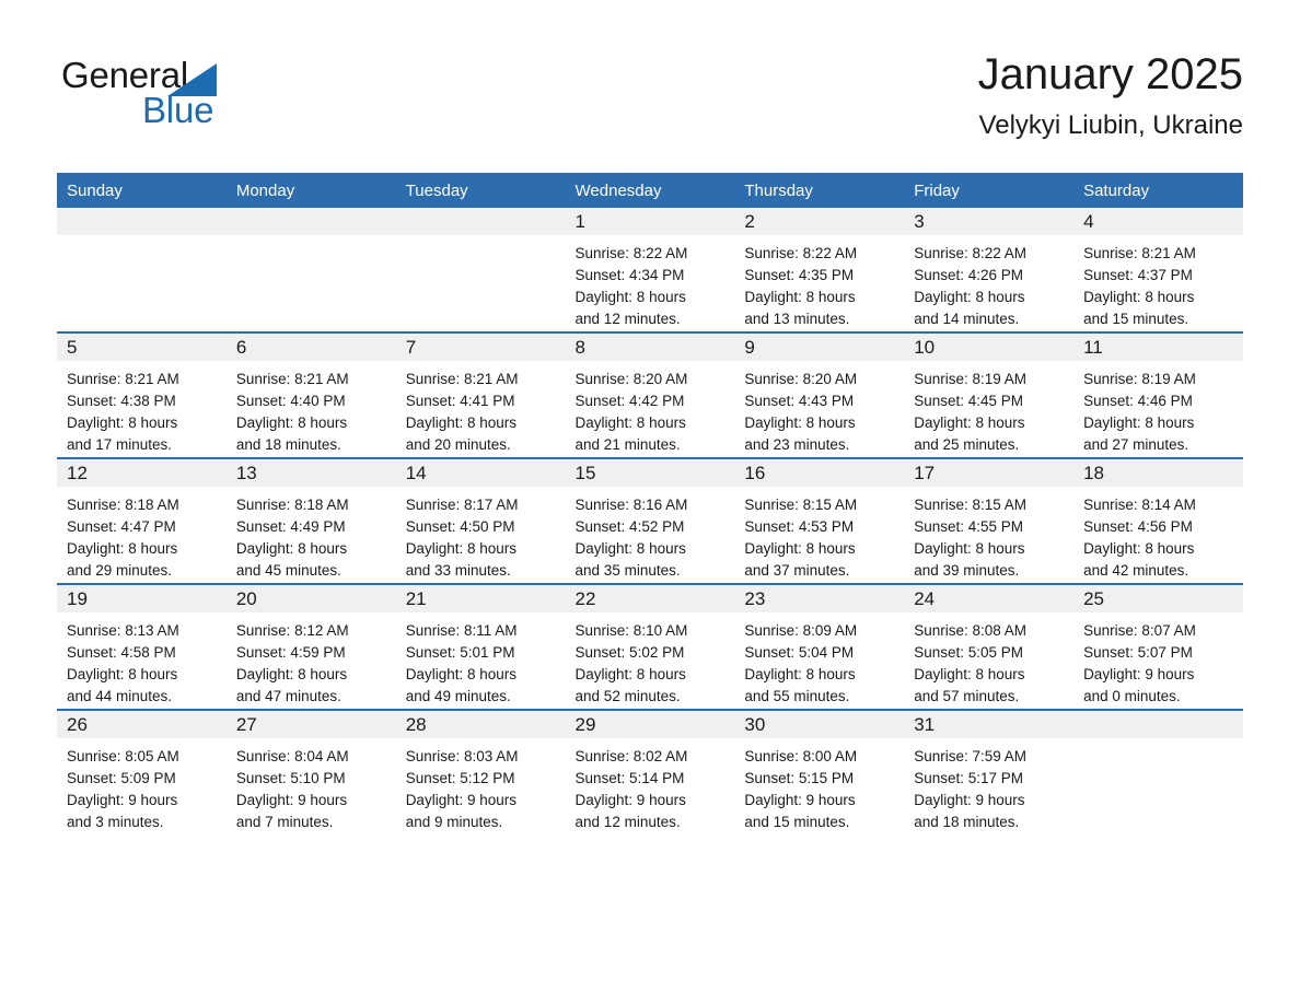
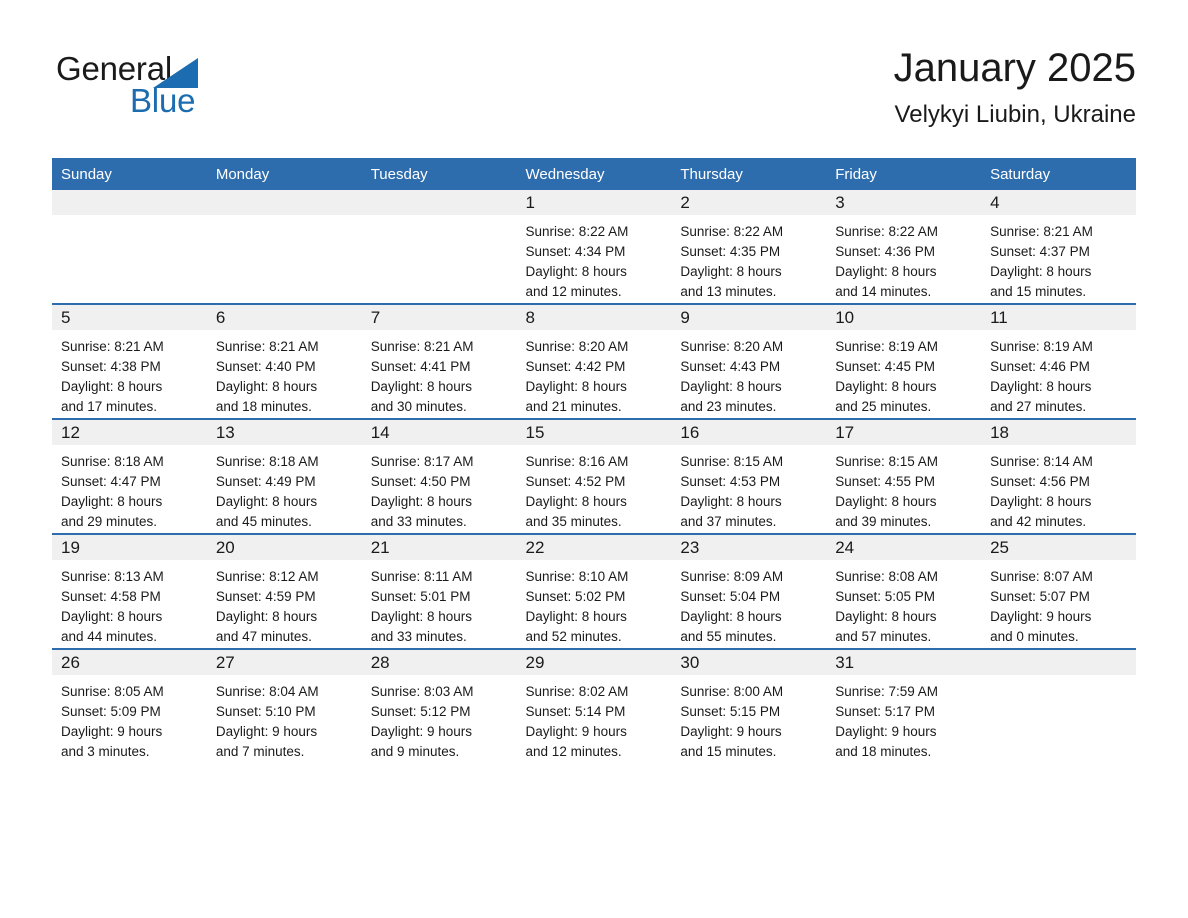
  General
  Blue
  January 2025
  Velykyi Liubin, Ukraine
  Sunday	Monday	Tuesday	Wednesday	Thursday	Friday	Saturday
- 			1Sunrise: 8:22 AMSunset: 4:34 PMDaylight: 8 hoursand 12 minutes.	2Sunrise: 8:22 AMSunset: 4:35 PMDaylight: 8 hoursand 13 minutes.	3Sunrise: 8:22 AMSunset: 4:26 PMDaylight: 8 hoursand 14 minutes.	4Sunrise: 8:21 AMSunset: 4:37 PMDaylight: 8 hoursand 15 minutes.
+ 			1Sunrise: 8:22 AMSunset: 4:34 PMDaylight: 8 hoursand 12 minutes.	2Sunrise: 8:22 AMSunset: 4:35 PMDaylight: 8 hoursand 13 minutes.	3Sunrise: 8:22 AMSunset: 4:36 PMDaylight: 8 hoursand 14 minutes.	4Sunrise: 8:21 AMSunset: 4:37 PMDaylight: 8 hoursand 15 minutes.
- 5Sunrise: 8:21 AMSunset: 4:38 PMDaylight: 8 hoursand 17 minutes.	6Sunrise: 8:21 AMSunset: 4:40 PMDaylight: 8 hoursand 18 minutes.	7Sunrise: 8:21 AMSunset: 4:41 PMDaylight: 8 hoursand 20 minutes.	8Sunrise: 8:20 AMSunset: 4:42 PMDaylight: 8 hoursand 21 minutes.	9Sunrise: 8:20 AMSunset: 4:43 PMDaylight: 8 hoursand 23 minutes.	10Sunrise: 8:19 AMSunset: 4:45 PMDaylight: 8 hoursand 25 minutes.	11Sunrise: 8:19 AMSunset: 4:46 PMDaylight: 8 hoursand 27 minutes.
+ 5Sunrise: 8:21 AMSunset: 4:38 PMDaylight: 8 hoursand 17 minutes.	6Sunrise: 8:21 AMSunset: 4:40 PMDaylight: 8 hoursand 18 minutes.	7Sunrise: 8:21 AMSunset: 4:41 PMDaylight: 8 hoursand 30 minutes.	8Sunrise: 8:20 AMSunset: 4:42 PMDaylight: 8 hoursand 21 minutes.	9Sunrise: 8:20 AMSunset: 4:43 PMDaylight: 8 hoursand 23 minutes.	10Sunrise: 8:19 AMSunset: 4:45 PMDaylight: 8 hoursand 25 minutes.	11Sunrise: 8:19 AMSunset: 4:46 PMDaylight: 8 hoursand 27 minutes.
  12Sunrise: 8:18 AMSunset: 4:47 PMDaylight: 8 hoursand 29 minutes.	13Sunrise: 8:18 AMSunset: 4:49 PMDaylight: 8 hoursand 45 minutes.	14Sunrise: 8:17 AMSunset: 4:50 PMDaylight: 8 hoursand 33 minutes.	15Sunrise: 8:16 AMSunset: 4:52 PMDaylight: 8 hoursand 35 minutes.	16Sunrise: 8:15 AMSunset: 4:53 PMDaylight: 8 hoursand 37 minutes.	17Sunrise: 8:15 AMSunset: 4:55 PMDaylight: 8 hoursand 39 minutes.	18Sunrise: 8:14 AMSunset: 4:56 PMDaylight: 8 hoursand 42 minutes.
- 19Sunrise: 8:13 AMSunset: 4:58 PMDaylight: 8 hoursand 44 minutes.	20Sunrise: 8:12 AMSunset: 4:59 PMDaylight: 8 hoursand 47 minutes.	21Sunrise: 8:11 AMSunset: 5:01 PMDaylight: 8 hoursand 49 minutes.	22Sunrise: 8:10 AMSunset: 5:02 PMDaylight: 8 hoursand 52 minutes.	23Sunrise: 8:09 AMSunset: 5:04 PMDaylight: 8 hoursand 55 minutes.	24Sunrise: 8:08 AMSunset: 5:05 PMDaylight: 8 hoursand 57 minutes.	25Sunrise: 8:07 AMSunset: 5:07 PMDaylight: 9 hoursand 0 minutes.
+ 19Sunrise: 8:13 AMSunset: 4:58 PMDaylight: 8 hoursand 44 minutes.	20Sunrise: 8:12 AMSunset: 4:59 PMDaylight: 8 hoursand 47 minutes.	21Sunrise: 8:11 AMSunset: 5:01 PMDaylight: 8 hoursand 33 minutes.	22Sunrise: 8:10 AMSunset: 5:02 PMDaylight: 8 hoursand 52 minutes.	23Sunrise: 8:09 AMSunset: 5:04 PMDaylight: 8 hoursand 55 minutes.	24Sunrise: 8:08 AMSunset: 5:05 PMDaylight: 8 hoursand 57 minutes.	25Sunrise: 8:07 AMSunset: 5:07 PMDaylight: 9 hoursand 0 minutes.
  26Sunrise: 8:05 AMSunset: 5:09 PMDaylight: 9 hoursand 3 minutes.	27Sunrise: 8:04 AMSunset: 5:10 PMDaylight: 9 hoursand 7 minutes.	28Sunrise: 8:03 AMSunset: 5:12 PMDaylight: 9 hoursand 9 minutes.	29Sunrise: 8:02 AMSunset: 5:14 PMDaylight: 9 hoursand 12 minutes.	30Sunrise: 8:00 AMSunset: 5:15 PMDaylight: 9 hoursand 15 minutes.	31Sunrise: 7:59 AMSunset: 5:17 PMDaylight: 9 hoursand 18 minutes.
